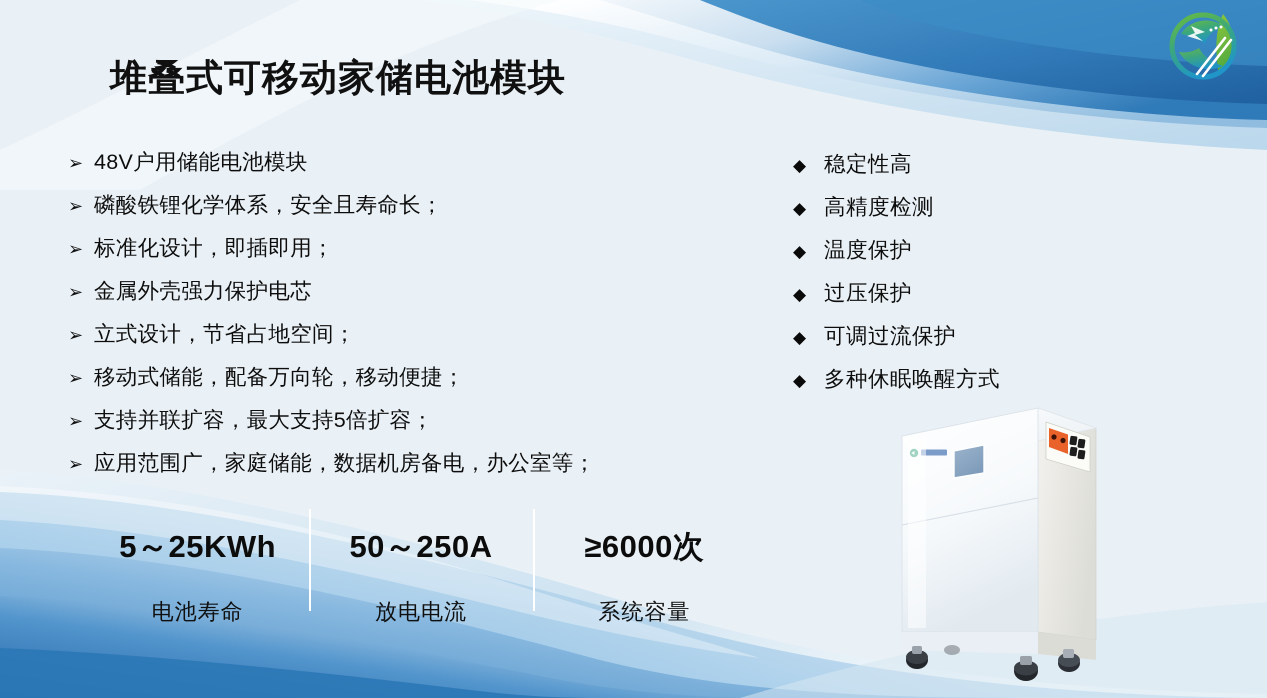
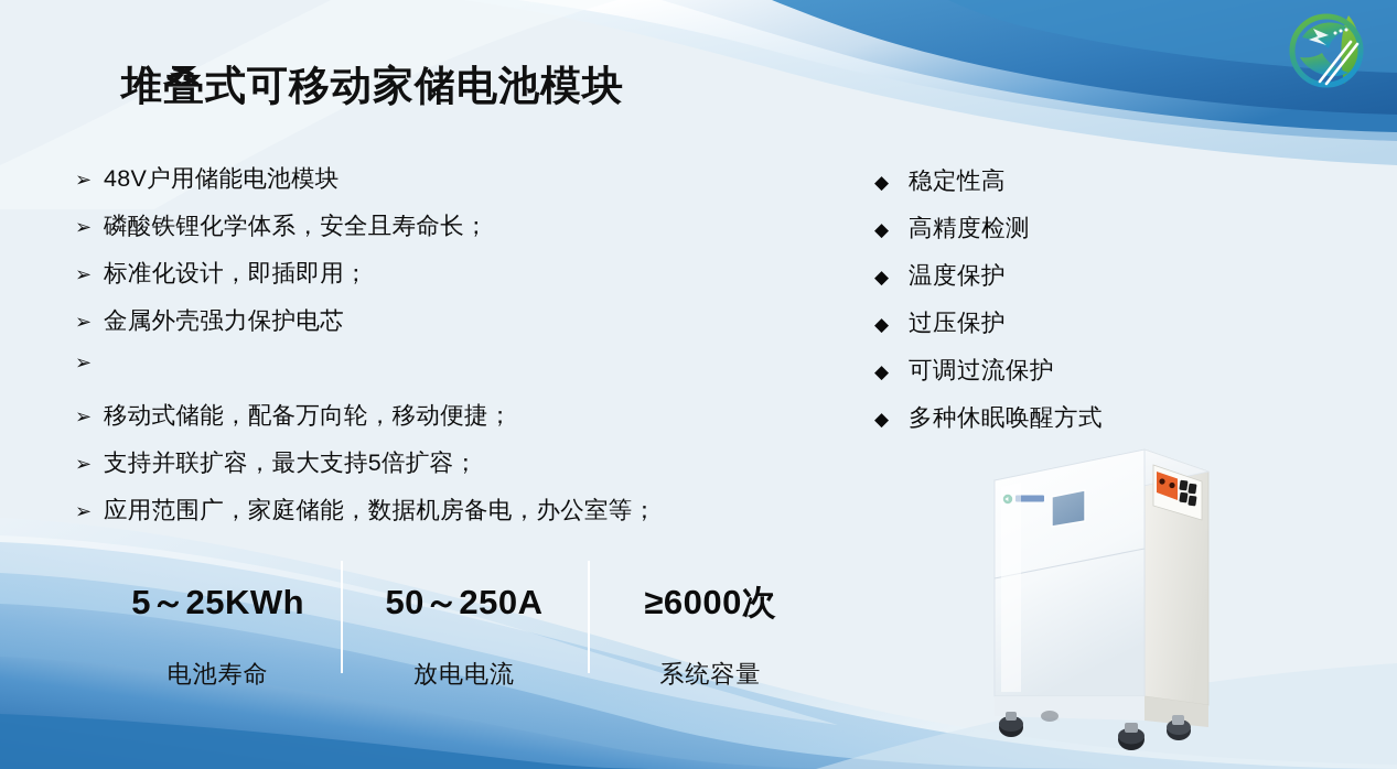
  堆叠式可移动家储电池模块
  ➢
  48V户用储能电池模块
  ➢
  磷酸铁锂化学体系，安全且寿命长；
  ➢
  标准化设计，即插即用；
  ➢
  金属外壳强力保护电芯
  ➢
- 立式设计，节省占地空间；
  ➢
  移动式储能，配备万向轮，移动便捷；
  ➢
  支持并联扩容，最大支持5倍扩容；
  ➢
  应用范围广，家庭储能，数据机房备电，办公室等；
  ◆
  稳定性高
  ◆
  高精度检测
  ◆
  温度保护
  ◆
  过压保护
  ◆
  可调过流保护
  ◆
  多种休眠唤醒方式
  5～25KWh
  电池寿命
  50～250A
  放电电流
  ≥6000次
  系统容量
